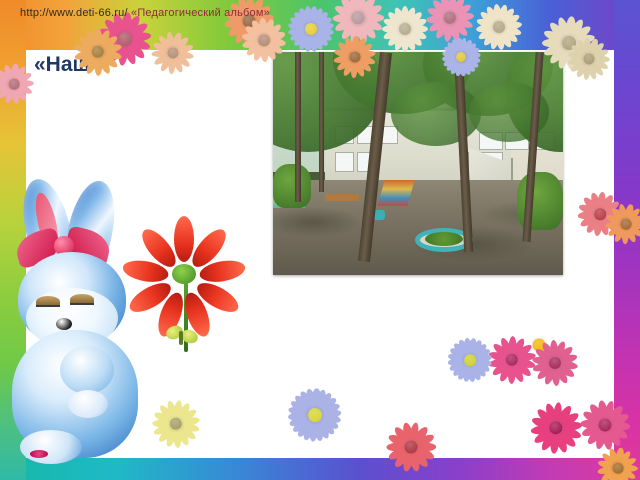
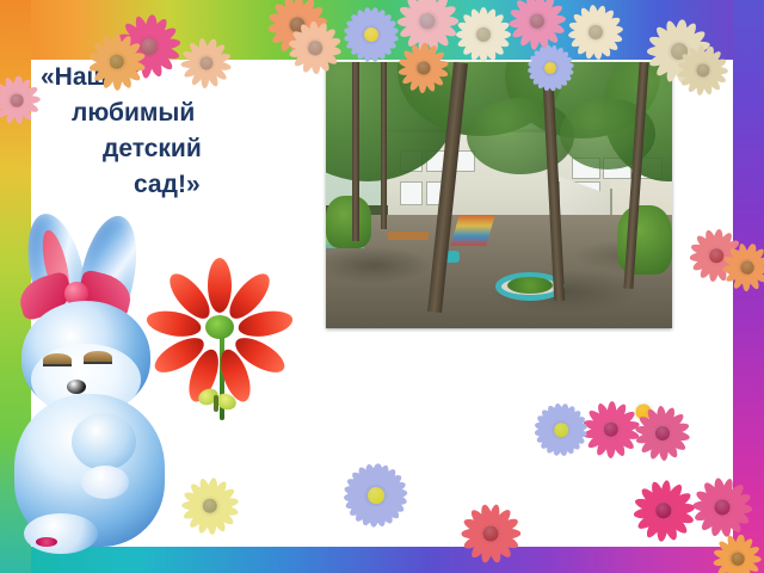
- http://www.deti-66.ru/ «Педагогический альбом»
  «На
+ любимый
+ детский
+ сад!»
